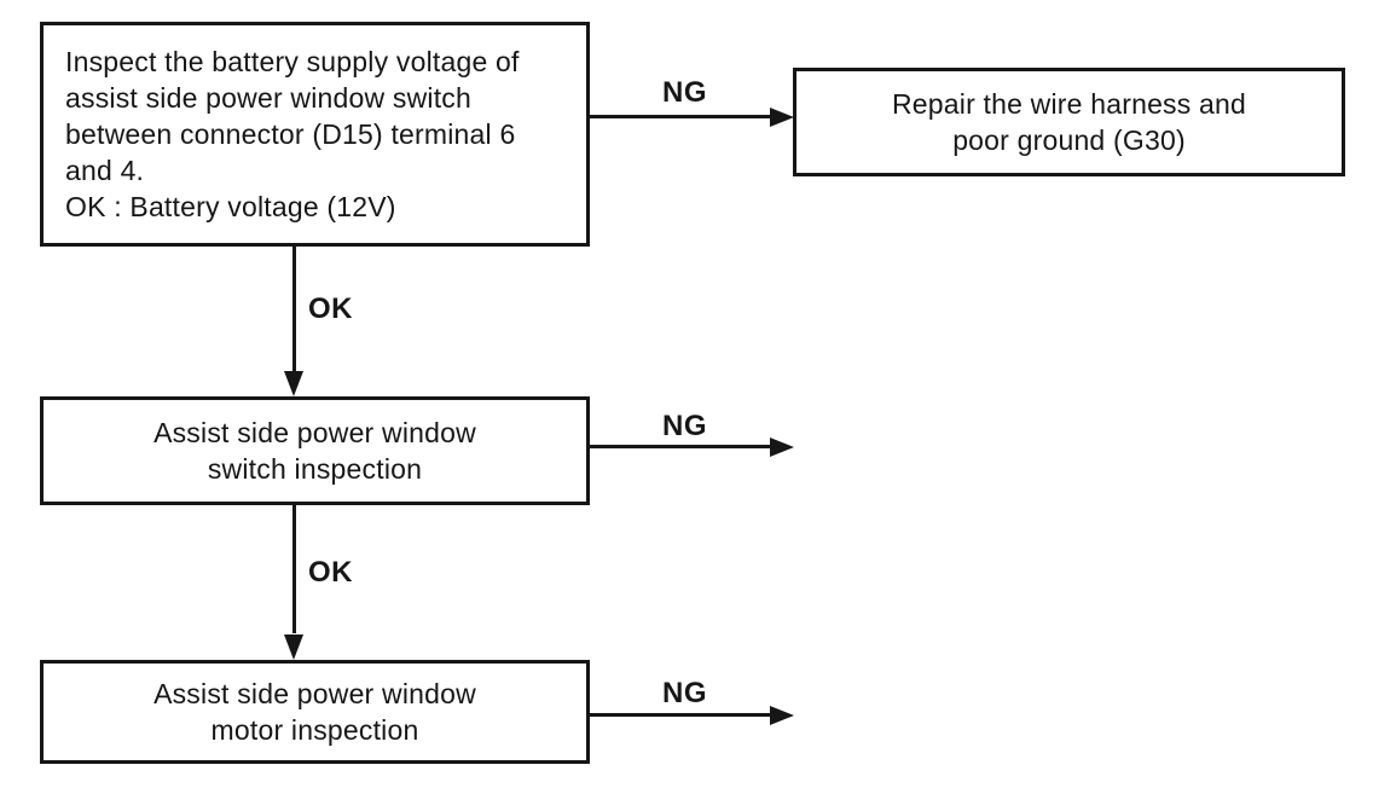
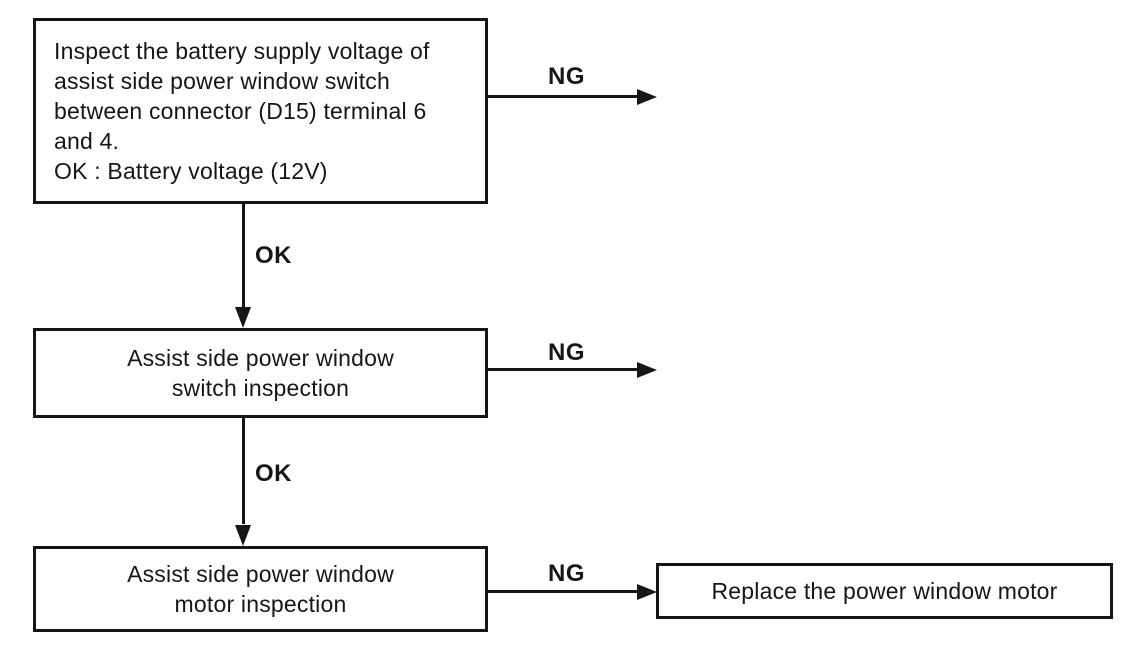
  Inspect the battery supply voltage of
  assist side power window switch
  between connector (D15) terminal 6
  and 4.
  OK : Battery voltage (12V)
  NG
- Repair the wire harness and
- poor ground (G30)
  OK
  Assist side power window
  switch inspection
  NG
  OK
  Assist side power window
  motor inspection
  NG
+ Replace the power window motor
